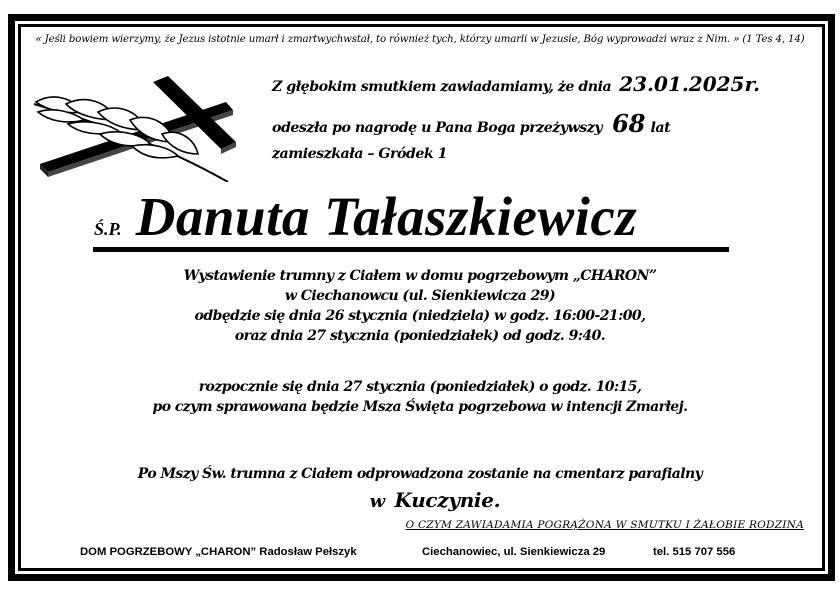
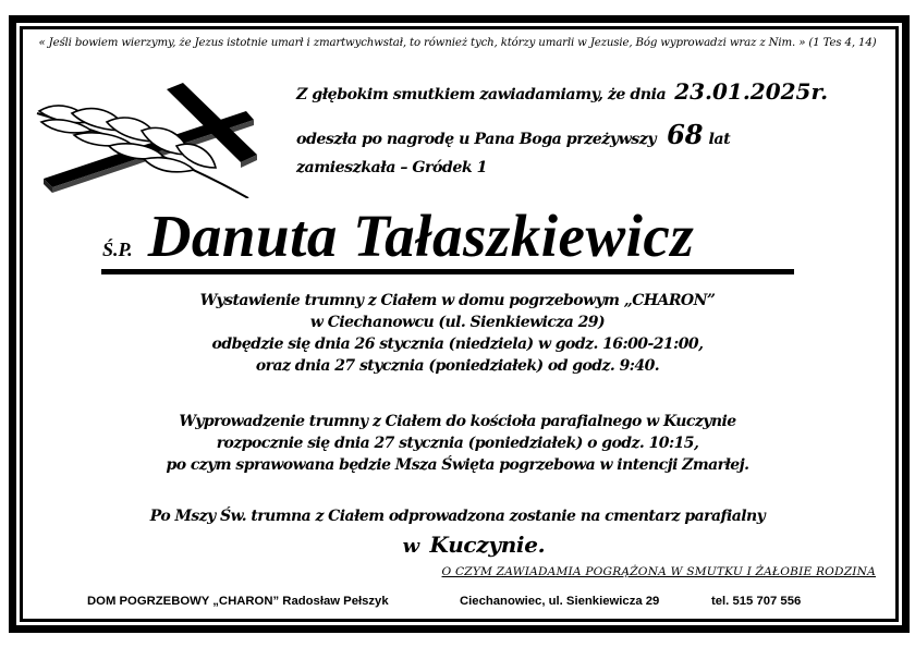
  « Jeśli bowiem wierzymy, że Jezus istotnie umarł i zmartwychwstał, to również tych, którzy umarli w Jezusie, Bóg wyprowadzi wraz z Nim. » (1 Tes 4, 14)
  Z głębokim smutkiem zawiadamiamy, że dnia
  23.01.2025r.
  odeszła po nagrodę u Pana Boga przeżywszy
  68
  lat
  zamieszkała – Gródek 1
  Ś.P.
  Danuta Tałaszkiewicz
  Wystawienie trumny z Ciałem w domu pogrzebowym „CHARON”
  w Ciechanowcu (ul. Sienkiewicza 29)
  odbędzie się dnia 26 stycznia (niedziela) w godz. 16:00-21:00,
  oraz dnia 27 stycznia (poniedziałek) od godz. 9:40.
+ Wyprowadzenie trumny z Ciałem do kościoła parafialnego w Kuczynie
  rozpocznie się dnia 27 stycznia (poniedziałek) o godz. 10:15,
  po czym sprawowana będzie Msza Święta pogrzebowa w intencji Zmarłej.
  Po Mszy Św. trumna z Ciałem odprowadzona zostanie na cmentarz parafialny
  w Kuczynie.
  O CZYM ZAWIADAMIA POGRĄŻONA W SMUTKU I ŻAŁOBIE RODZINA
  DOM POGRZEBOWY „CHARON” Radosław Pełszyk
  Ciechanowiec, ul. Sienkiewicza 29
  tel. 515 707 556
